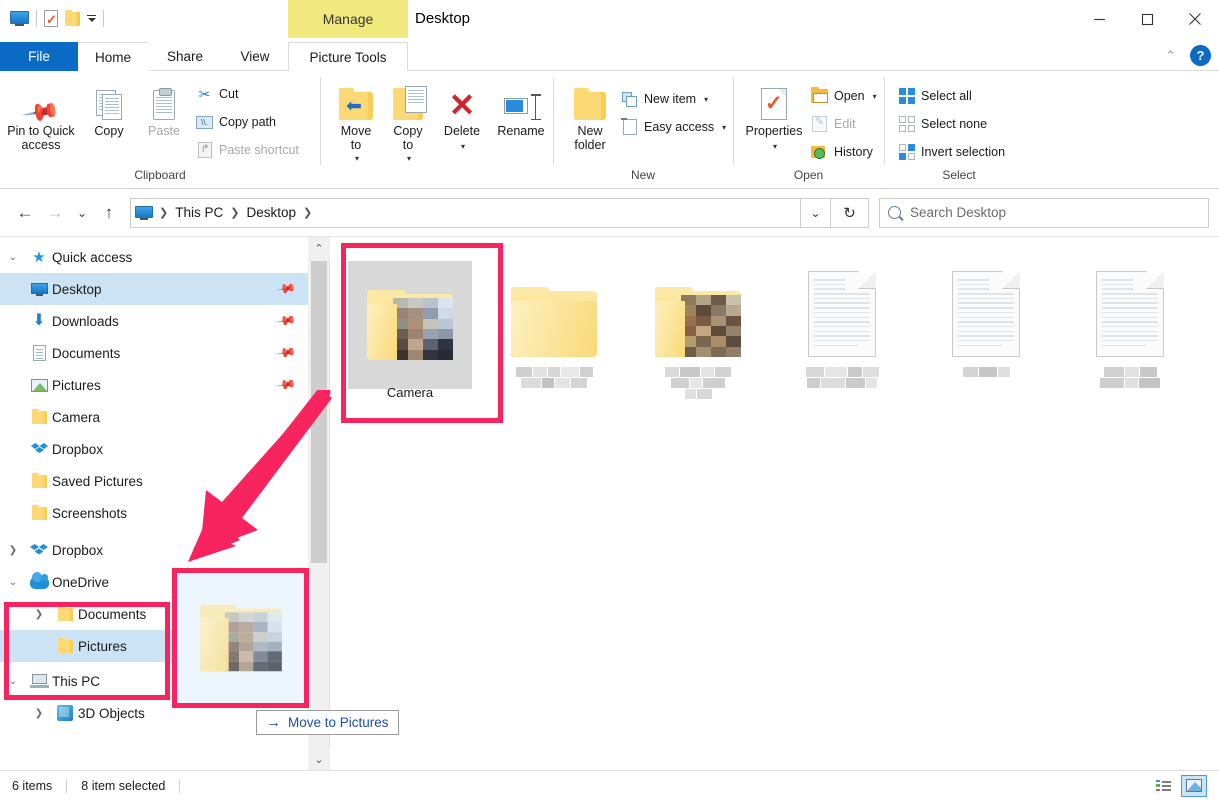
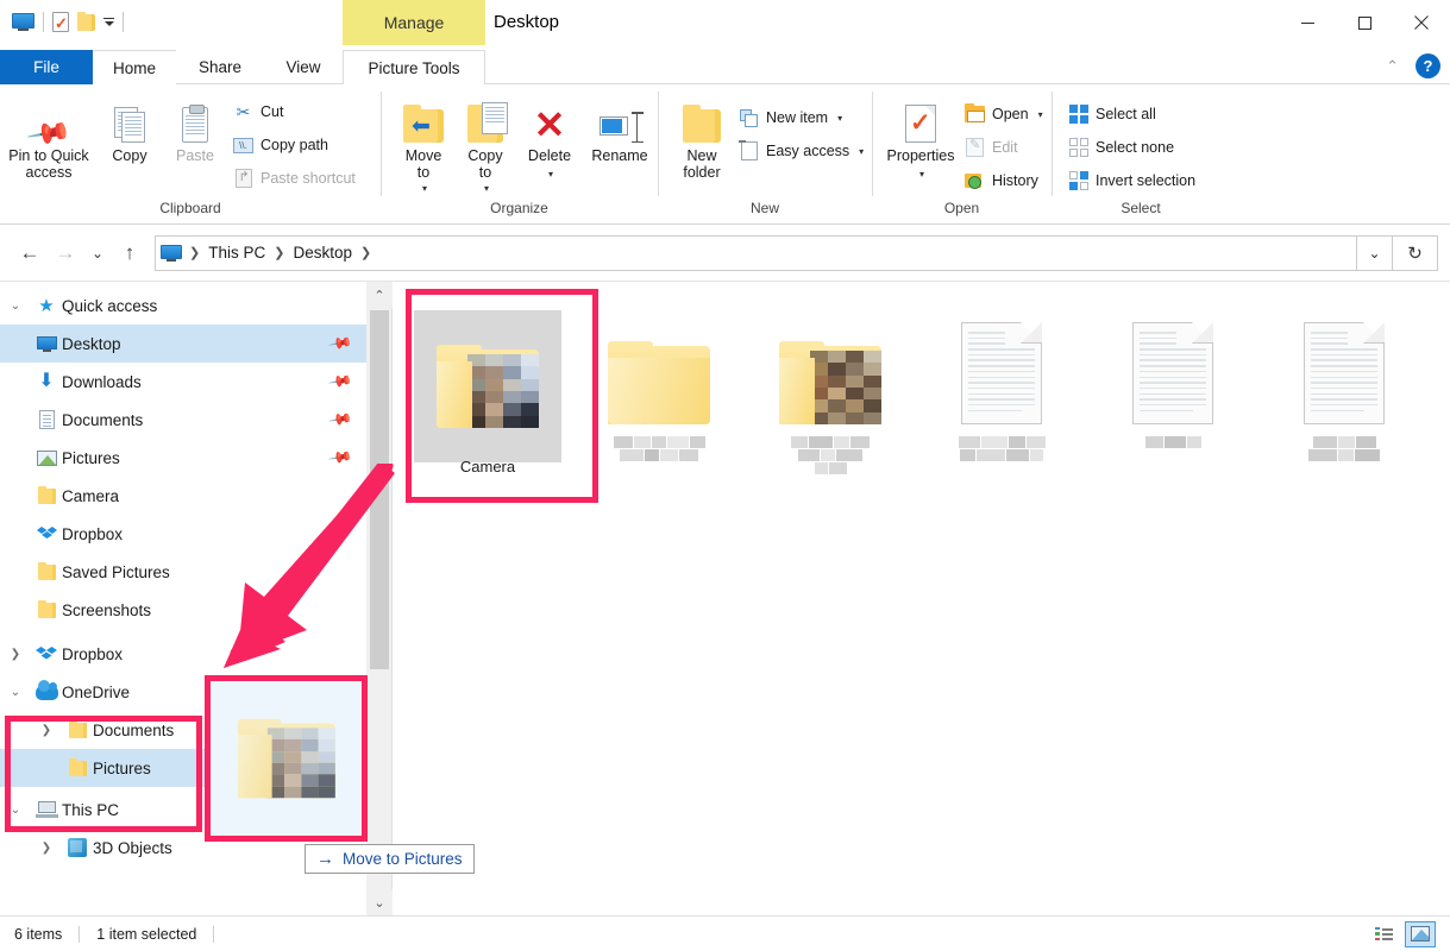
  ✓
  Manage
  Desktop
  File
  Home
  Share
  View
  Picture Tools
  ⌃
  ?
  Pin to Quick access
  Copy
  Paste
  ✂
  Cut
  \\.
  Copy path
  Paste shortcut
  Clipboard
  ⬅
  Move to
  ▾
  Copy to
  ▾
  ✕
  Delete
  ▾
  Rename
+ Organize
  New folder
  New item
  ▾
  Easy access
  ▾
  New
  ✓
  Properties
  ▾
  Open
  ▾
  Edit
  History
  Open
  Select all
  Select none
  Invert selection
  Select
  ←
  →
  ⌄
  ↑
  ❯
  This PC
  ❯
  Desktop
  ❯
  ⌄
  ↻
- Search Desktop
  ⌄
  ★
  Quick access
  Desktop
  ⬇
  Downloads
  Documents
  Pictures
  Camera
  Dropbox
  Saved Pictures
  Screenshots
  ❯
  Dropbox
  ⌄
  OneDrive
  ❯
  Documents
  Pictures
  ⌄
  This PC
  ❯
  3D Objects
  ⌃
  ⌄
  Camera
  6 items
- 8 item selected
+ 1 item selected
  →
  Move to Pictures
